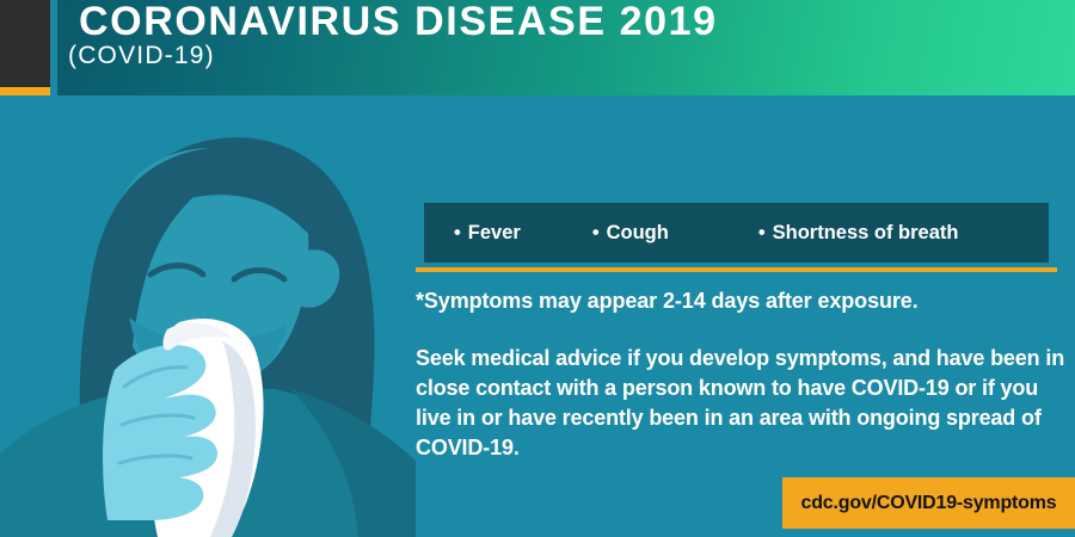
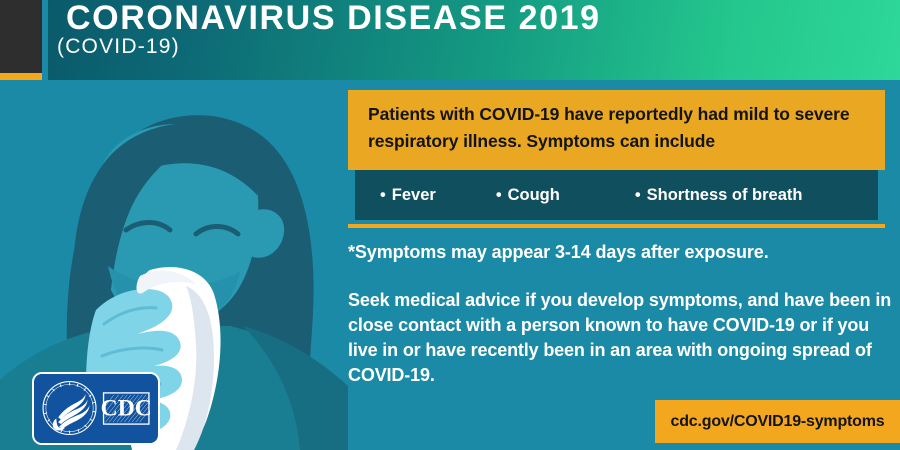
  CORONAVIRUS DISEASE 2019
  (COVID-19)
+ CDC
+ Patients with COVID-19 have reportedly had mild to severe respiratory illness. Symptoms can include
  • Fever
  • Cough
  • Shortness of breath
- *Symptoms may appear 2-14 days after exposure.
+ *Symptoms may appear 3-14 days after exposure.
  Seek medical advice if you develop symptoms, and have been in close contact with a person known to have COVID-19 or if you live in or have recently been in an area with ongoing spread of COVID-19.
  cdc.gov/COVID19-symptoms
